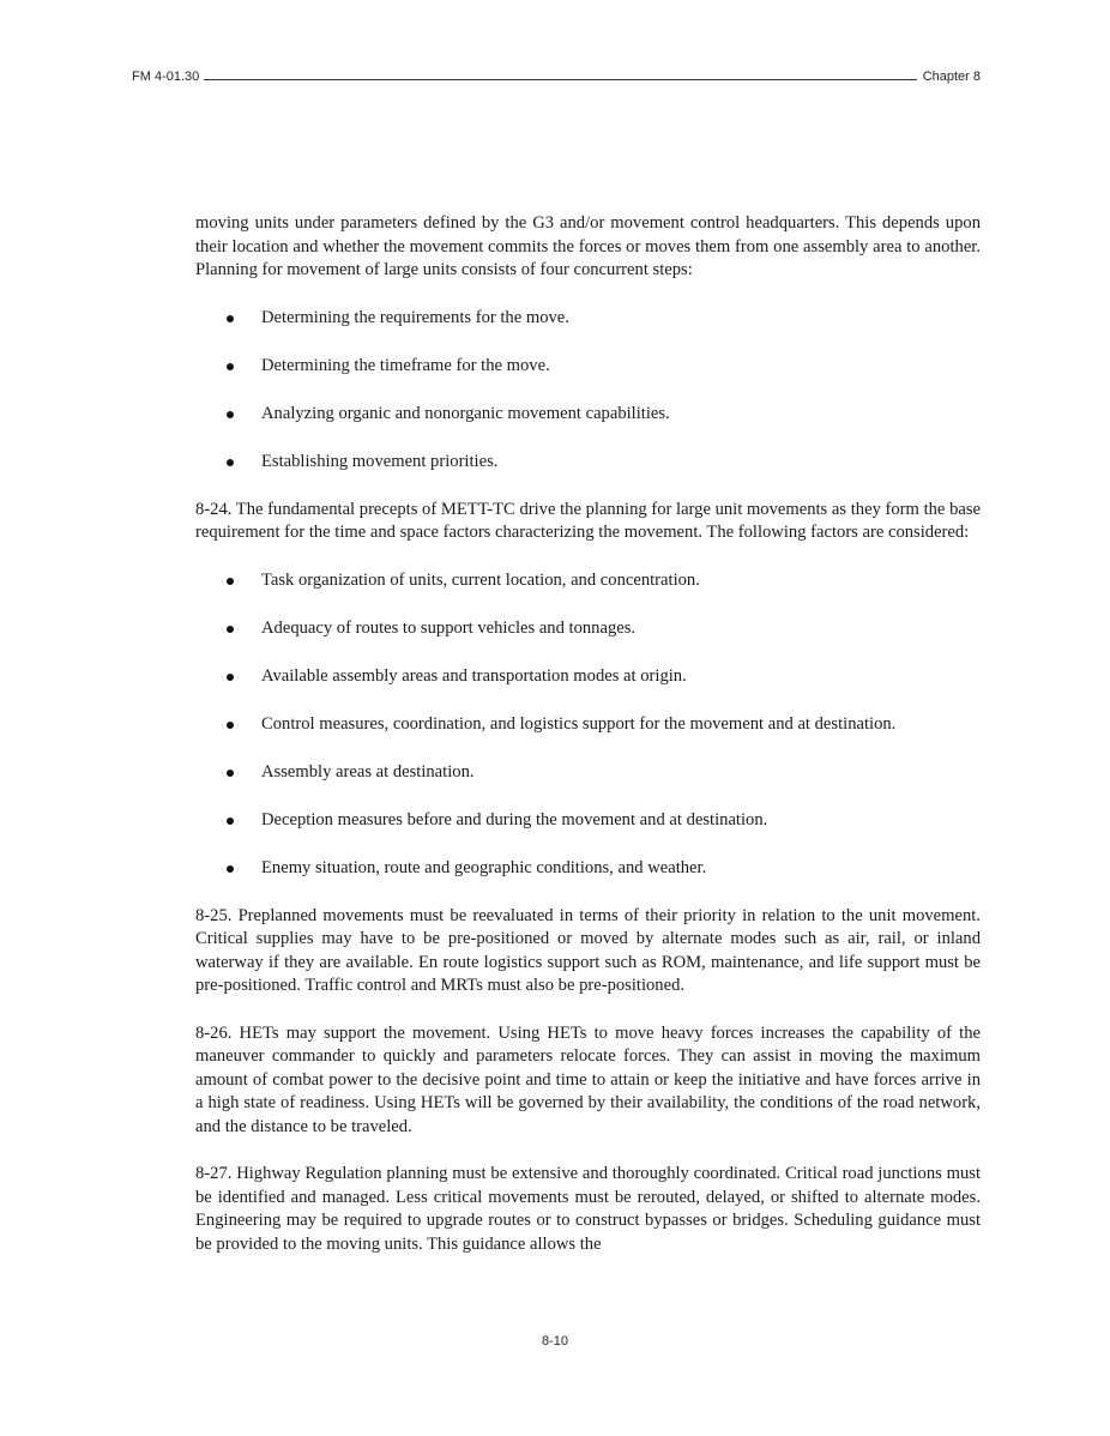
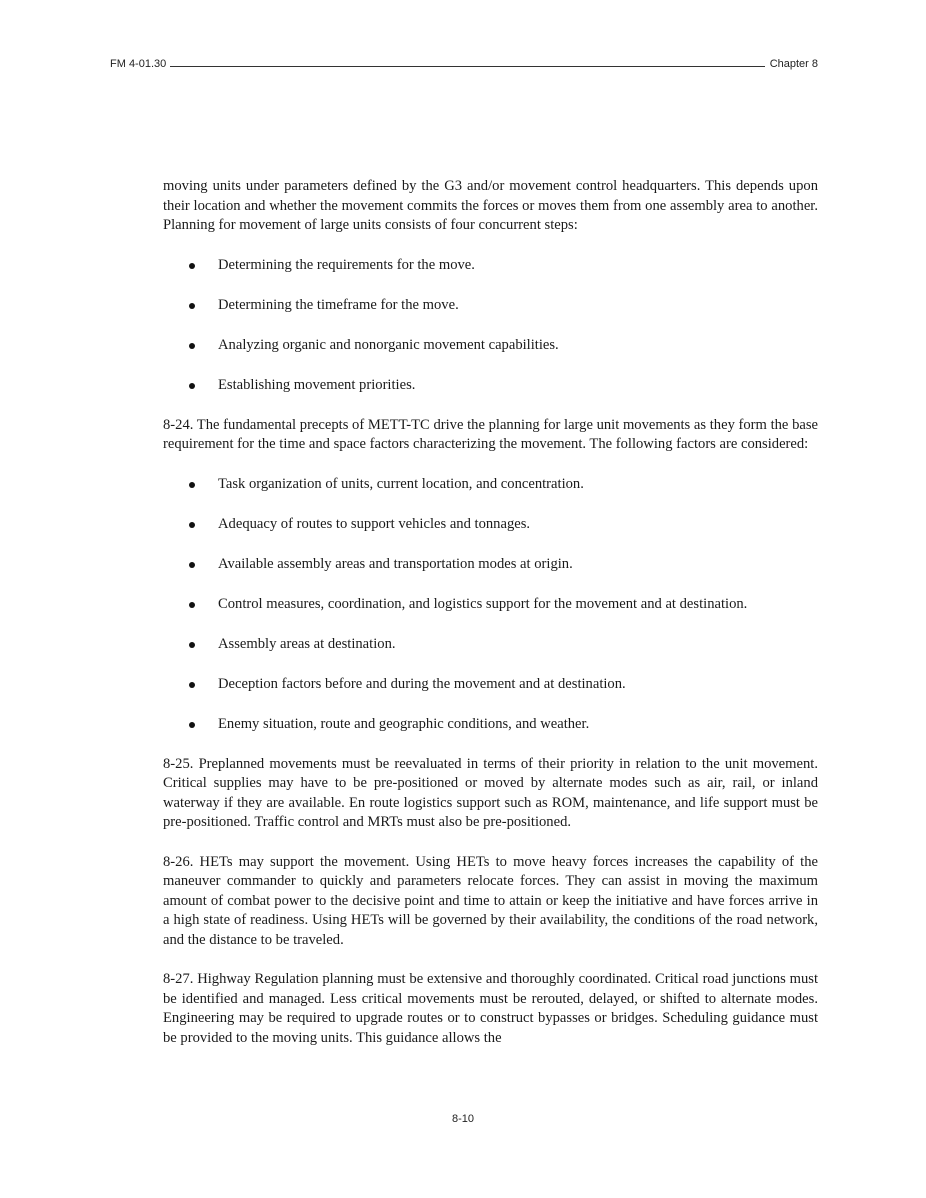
  FM 4-01.30
  Chapter 8
  moving units under parameters defined by the G3 and/or movement control headquarters. This depends upon their location and whether the movement commits the forces or moves them from one assembly area to another. Planning for movement of large units consists of four concurrent steps:
  Determining the requirements for the move.
  Determining the timeframe for the move.
  Analyzing organic and nonorganic movement capabilities.
  Establishing movement priorities.
  8-24. The fundamental precepts of METT-TC drive the planning for large unit movements as they form the base requirement for the time and space factors characterizing the movement. The following factors are considered:
  Task organization of units, current location, and concentration.
  Adequacy of routes to support vehicles and tonnages.
  Available assembly areas and transportation modes at origin.
  Control measures, coordination, and logistics support for the movement and at destination.
  Assembly areas at destination.
- Deception measures before and during the movement and at destination.
+ Deception factors before and during the movement and at destination.
  Enemy situation, route and geographic conditions, and weather.
  8-25. Preplanned movements must be reevaluated in terms of their priority in relation to the unit movement. Critical supplies may have to be pre-positioned or moved by alternate modes such as air, rail, or inland waterway if they are available. En route logistics support such as ROM, maintenance, and life support must be pre-positioned. Traffic control and MRTs must also be pre-positioned.
  8-26. HETs may support the movement. Using HETs to move heavy forces increases the capability of the maneuver commander to quickly and parameters relocate forces. They can assist in moving the maximum amount of combat power to the decisive point and time to attain or keep the initiative and have forces arrive in a high state of readiness. Using HETs will be governed by their availability, the conditions of the road network, and the distance to be traveled.
  8-27. Highway Regulation planning must be extensive and thoroughly coordinated. Critical road junctions must be identified and managed. Less critical movements must be rerouted, delayed, or shifted to alternate modes. Engineering may be required to upgrade routes or to construct bypasses or bridges. Scheduling guidance must be provided to the moving units. This guidance allows the
  8-10
